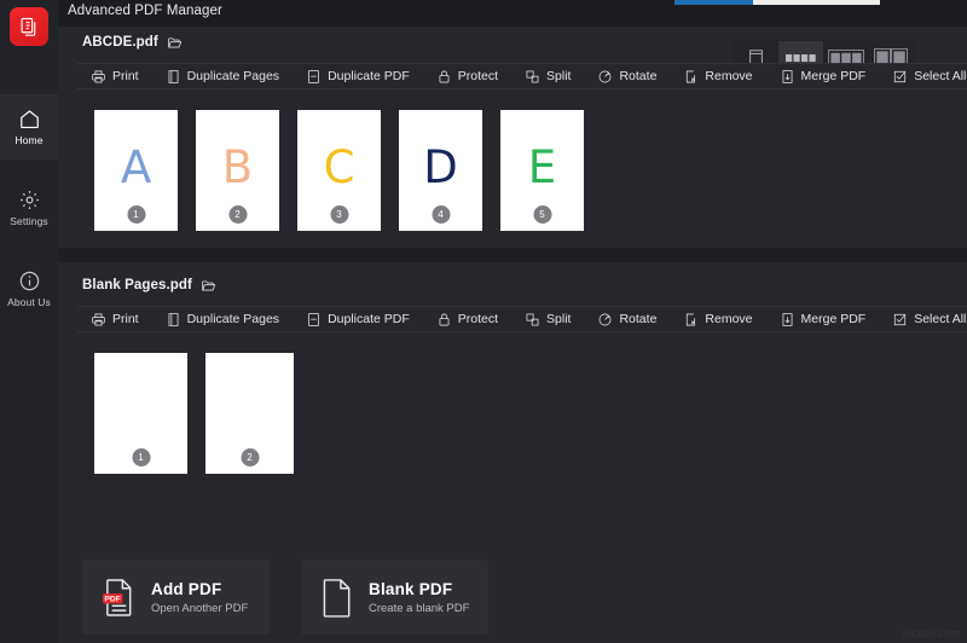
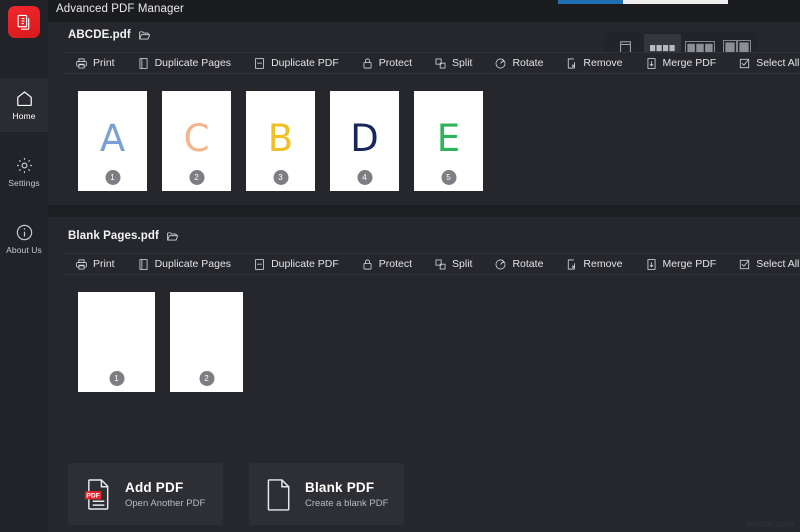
  Advanced PDF Manager
  Home
  Settings
  About Us
  ABCDE.pdf
  Print
  Duplicate Pages
  Duplicate PDF
  Protect
  Split
  Rotate
  Remove
  Merge PDF
  Select All
  A
  1
- B
+ C
  2
- C
+ B
  3
  D
  4
  E
  5
  Blank Pages.pdf
  Print
  Duplicate Pages
  Duplicate PDF
  Protect
  Split
  Rotate
  Remove
  Merge PDF
  Select All
  1
  2
  Add PDF
  Open Another PDF
  Blank PDF
  Create a blank PDF
